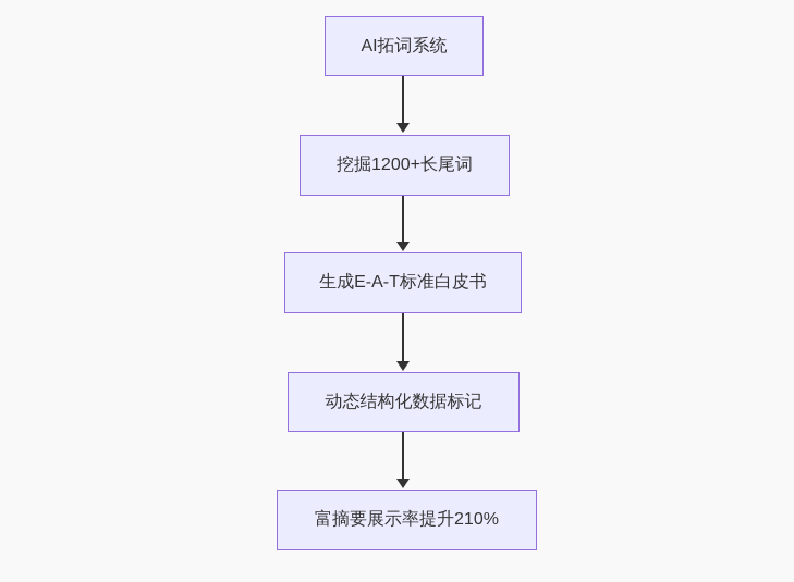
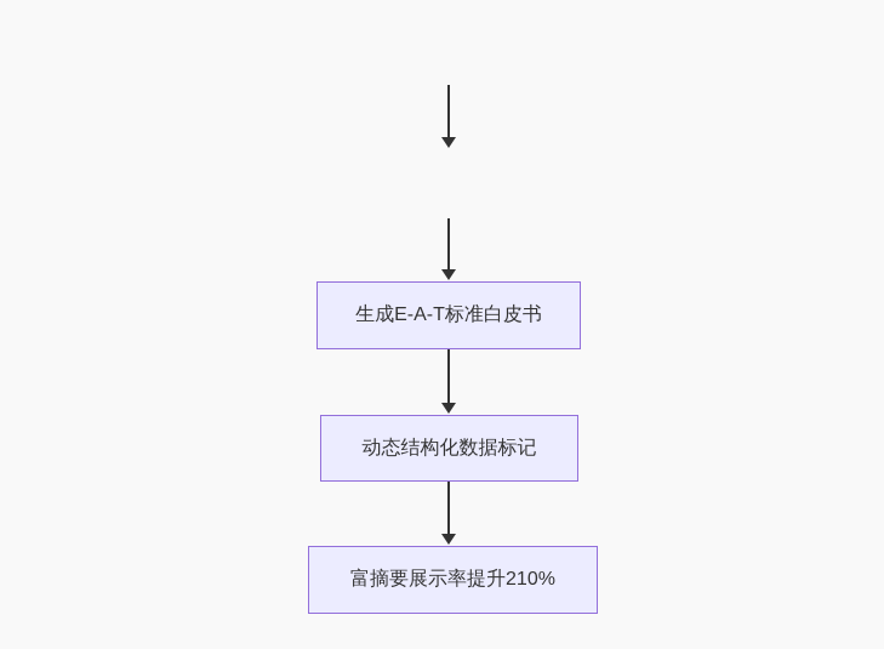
- AI拓词系统
- 挖掘1200+长尾词
  生成E-A-T标准白皮书
  动态结构化数据标记
  富摘要展示率提升210%
